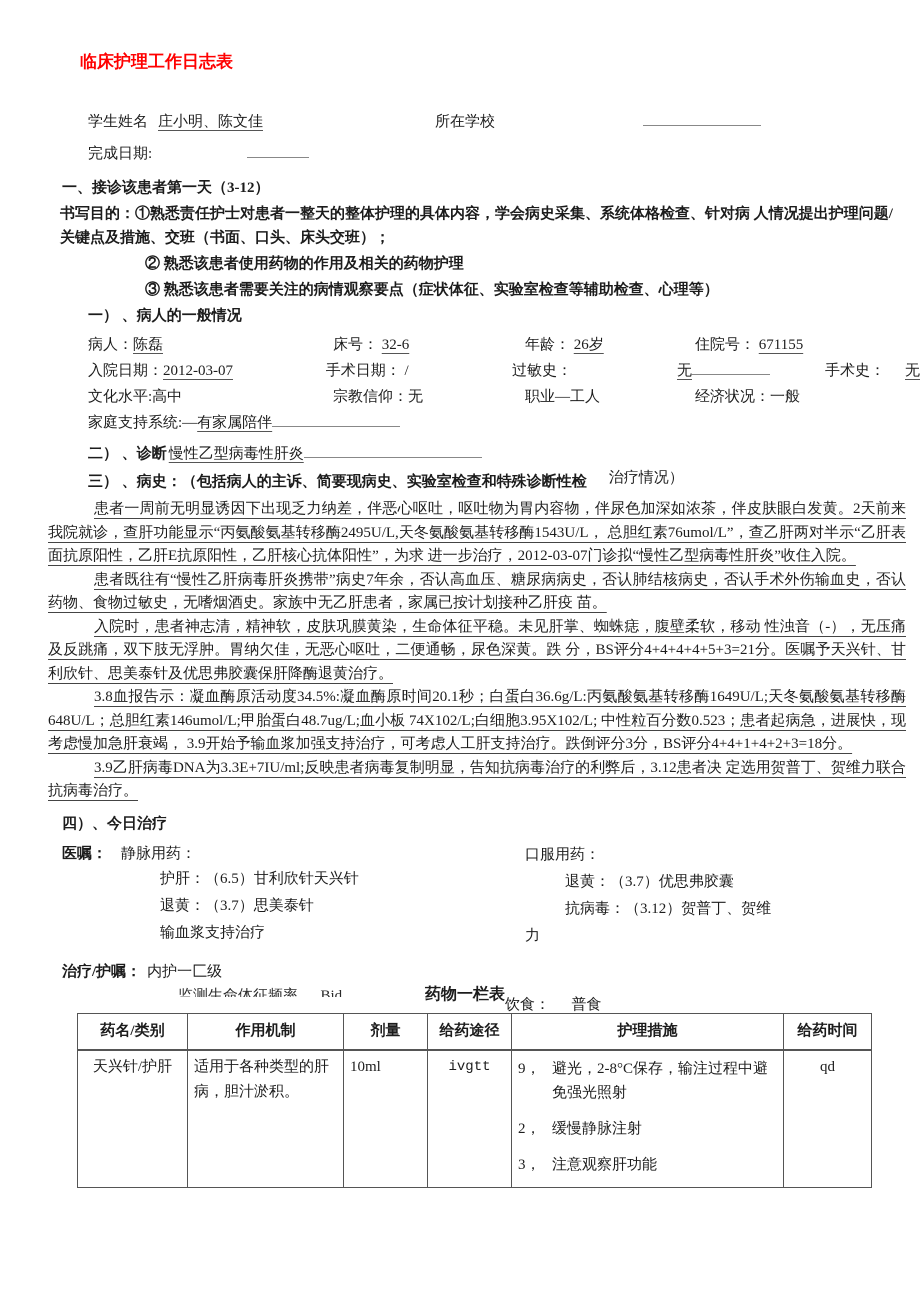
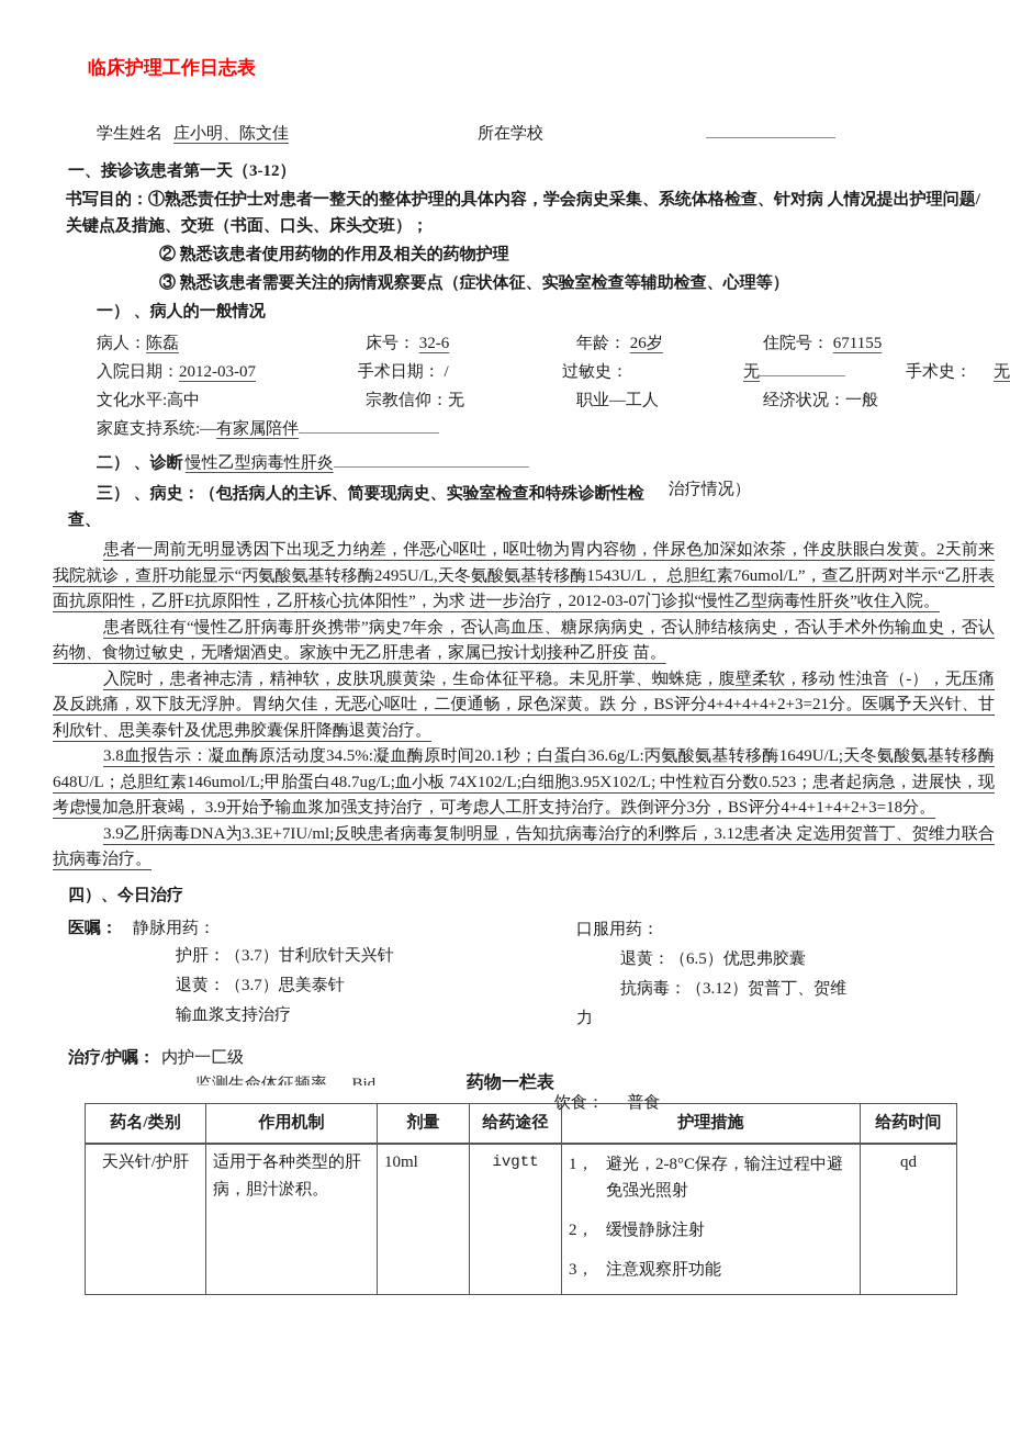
  临床护理工作日志表
  学生姓名
  庄小明、陈文佳
  所在学校
- 完成日期:
  一、接诊该患者第一天（3-12）
  书写目的：①熟悉责任护士对患者一整天的整体护理的具体内容，学会病史采集、系统体格检查、针对病 人情况提出护理问题/关键点及措施、交班（书面、口头、床头交班）；
  ② 熟悉该患者使用药物的作用及相关的药物护理
  ③ 熟悉该患者需要关注的病情观察要点（症状体征、实验室检查等辅助检查、心理等）
  一） 、病人的一般情况
  病人：陈磊
  床号： 32-6
  年龄： 26岁
  住院号： 671155
  入院日期：2012-03-07
  手术日期： /
  过敏史：
  无
  手术史：
  无
  文化水平:高中
  宗教信仰：无
  职业—工人
  经济状况：一般
  家庭支持系统:—
  有家属陪伴
  二） 、诊断
  慢性乙型病毒性肝炎
  三） 、病史：（包括病人的主诉、简要现病史、实验室检查和特殊诊断性检
  治疗情况）
+ 查、
  患者一周前无明显诱因下出现乏力纳差，伴恶心呕吐，呕吐物为胃内容物，伴尿色加深如浓茶，伴皮肤眼白发黄。2天前来我院就诊，查肝功能显示“丙氨酸氨基转移酶2495U/L,天冬氨酸氨基转移酶1543U/L， 总胆红素76umol/L”，查乙肝两对半示“乙肝表面抗原阳性，乙肝E抗原阳性，乙肝核心抗体阳性”，为求 进一步治疗，2012-03-07门诊拟“慢性乙型病毒性肝炎”收住入院。
  患者既往有“慢性乙肝病毒肝炎携带”病史7年余，否认高血压、糖尿病病史，否认肺结核病史，否认手术外伤输血史，否认药物、食物过敏史，无嗜烟酒史。家族中无乙肝患者，家属已按计划接种乙肝疫 苗。
- 入院时，患者神志清，精神软，皮肤巩膜黄染，生命体征平稳。未见肝掌、蜘蛛痣，腹壁柔软，移动 性浊音（-），无压痛及反跳痛，双下肢无浮肿。胃纳欠佳，无恶心呕吐，二便通畅，尿色深黄。跌 分，BS评分4+4+4+4+5+3=21分。医嘱予天兴针、甘利欣针、思美泰针及优思弗胶囊保肝降酶退黄治疗。
+ 入院时，患者神志清，精神软，皮肤巩膜黄染，生命体征平稳。未见肝掌、蜘蛛痣，腹壁柔软，移动 性浊音（-），无压痛及反跳痛，双下肢无浮肿。胃纳欠佳，无恶心呕吐，二便通畅，尿色深黄。跌 分，BS评分4+4+4+4+2+3=21分。医嘱予天兴针、甘利欣针、思美泰针及优思弗胶囊保肝降酶退黄治疗。
  3.8血报告示：凝血酶原活动度34.5%:凝血酶原时间20.1秒；白蛋白36.6g/L:丙氨酸氨基转移酶1649U/L;天冬氨酸氨基转移酶648U/L；总胆红素146umol/L;甲胎蛋白48.7ug/L;血小板 74X102/L;白细胞3.95X102/L; 中性粒百分数0.523；患者起病急，进展快，现考虑慢加急肝衰竭， 3.9开始予输血浆加强支持治疗，可考虑人工肝支持治疗。跌倒评分3分，BS评分4+4+1+4+2+3=18分。
  3.9乙肝病毒DNA为3.3E+7IU/ml;反映患者病毒复制明显，告知抗病毒治疗的利弊后，3.12患者决 定选用贺普丁、贺维力联合抗病毒治疗。
  四）、今日治疗
  医嘱：
  静脉用药：
- 护肝：（6.5）甘利欣针天兴针
+ 护肝：（3.7）甘利欣针天兴针
  退黄：（3.7）思美泰针
  输血浆支持治疗
  口服用药：
- 退黄：（3.7）优思弗胶囊
+ 退黄：（6.5）优思弗胶囊
  抗病毒：（3.12）贺普丁、贺维
  力
  治疗/护嘱：
  内护一匚级
  监测生命体征频率 Bid
  饮食： 普食
  药物一栏表
  药名/类别	作用机制	剂量	给药途径	护理措施	给药时间
- 天兴针/护肝	适用于各种类型的肝 病，胆汁淤积。	10ml	ivgtt	9， 避光，2-8°C保存，输注过程中避免强光照射 2， 缓慢静脉注射 3， 注意观察肝功能	qd
+ 天兴针/护肝	适用于各种类型的肝 病，胆汁淤积。	10ml	ivgtt	1， 避光，2-8°C保存，输注过程中避免强光照射 2， 缓慢静脉注射 3， 注意观察肝功能	qd
